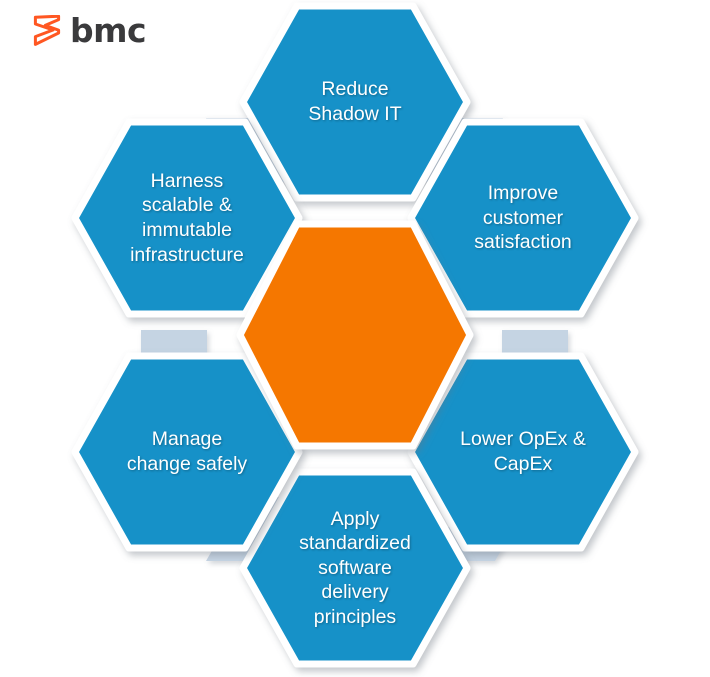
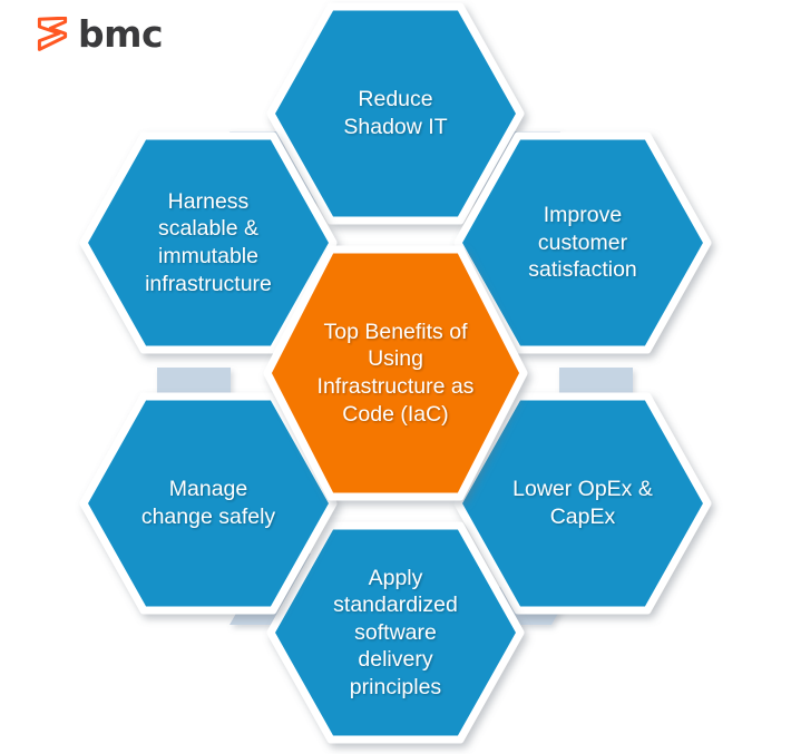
  bmc
  Reduce
  Shadow IT
  Improve
  customer
  satisfaction
  Lower OpEx &
  CapEx
  Apply
  standardized
  software
  delivery
  principles
  Manage
  change safely
  Harness
  scalable &
  immutable
  infrastructure
+ Top Benefits of
+ Using
+ Infrastructure as
+ Code (IaC)
